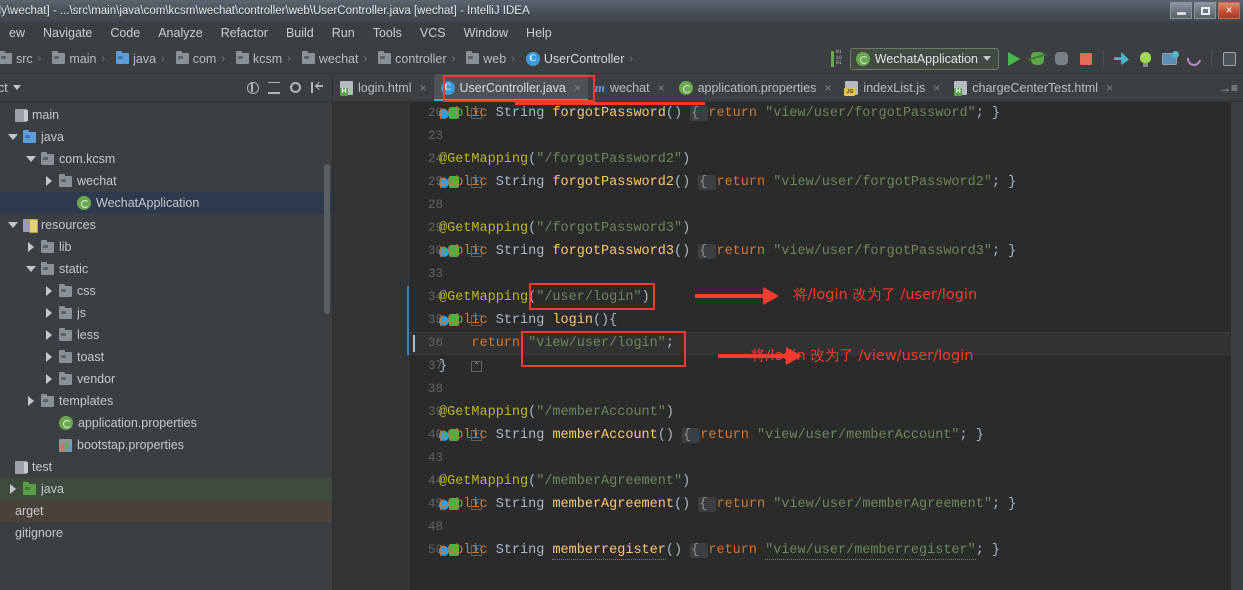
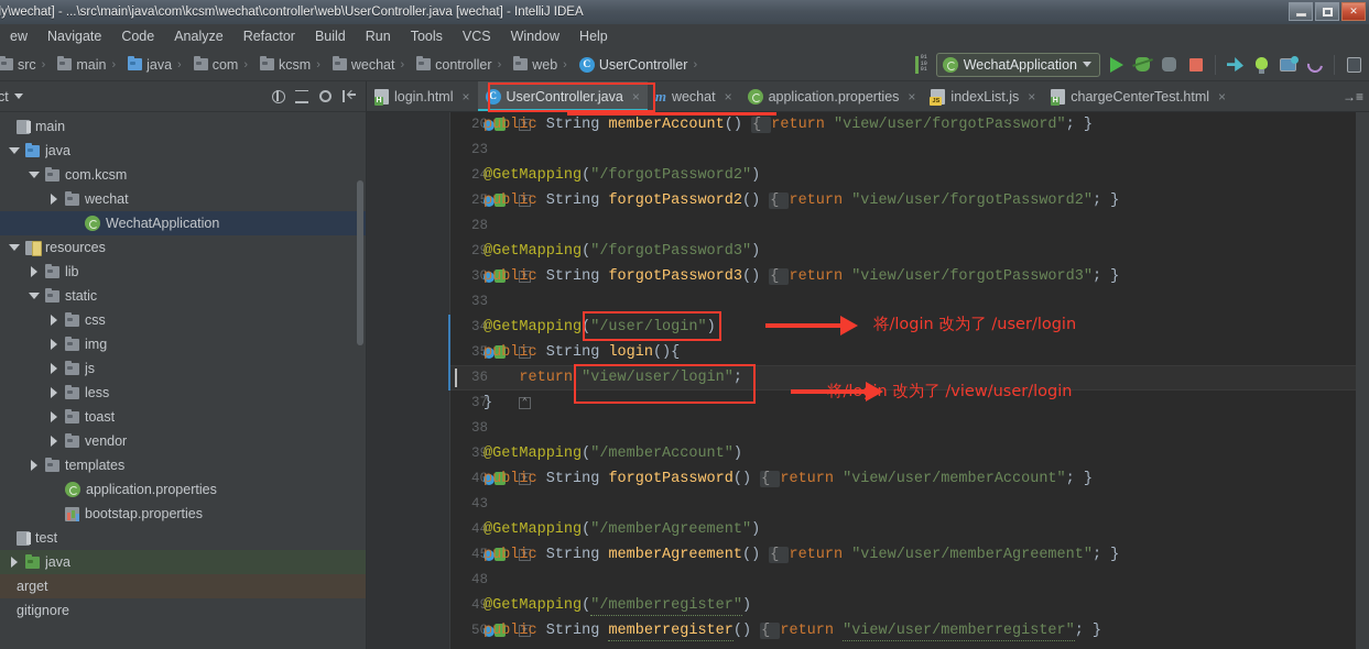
  y\wechat] - ...\src\main\java\com\kcsm\wechat\controller\web\UserController.java [wechat] - IntelliJ IDEA
  ✕
  ew
  Navigate
  Code
  Analyze
  Refactor
  Build
  Run
  Tools
  VCS
  Window
  Help
  src
  ›
  main
  ›
  java
  ›
  com
  ›
  kcsm
  ›
  wechat
  ›
  controller
  ›
  web
  ›
  C
  UserController
  ›
  WechatApplication
  ct
  main
  java
  com.kcsm
  wechat
  WechatApplication
  resources
  lib
  static
  css
+ img
  js
  less
  toast
  vendor
  templates
  application.properties
  bootstap.properties
  test
  java
  arget
  gitignore
  login.html
  ×
  C
  UserController.java
  ×
  m
  wechat
  ×
  application.properties
  ×
  indexList.js
  ×
  chargeCenterTest.html
  ×
  →≡
  +
- public String forgotPassword() { return "view/user/forgotPassword"; }
+ public String memberAccount() { return "view/user/forgotPassword"; }
  23
  24
  @GetMapping("/forgotPassword2")
  +
  public String forgotPassword2() { return "view/user/forgotPassword2"; }
  28
  29
  @GetMapping("/forgotPassword3")
  +
  public String forgotPassword3() { return "view/user/forgotPassword3"; }
  33
  34
  @GetMapping("/user/login")
  -
  public String login(){
  36
  return "view/user/login";
  37
  ⌃
  }
  38
  39
  @GetMapping("/memberAccount")
  +
- public String memberAccount() { return "view/user/memberAccount"; }
+ public String forgotPassword() { return "view/user/memberAccount"; }
  43
  44
  @GetMapping("/memberAgreement")
  +
  public String memberAgreement() { return "view/user/memberAgreement"; }
  48
+ 49
+ @GetMapping("/memberregister")
  +
  public String memberregister() { return "view/user/memberregister"; }
  将/login 改为了 /user/login
  in 改为了 /view/user/login
